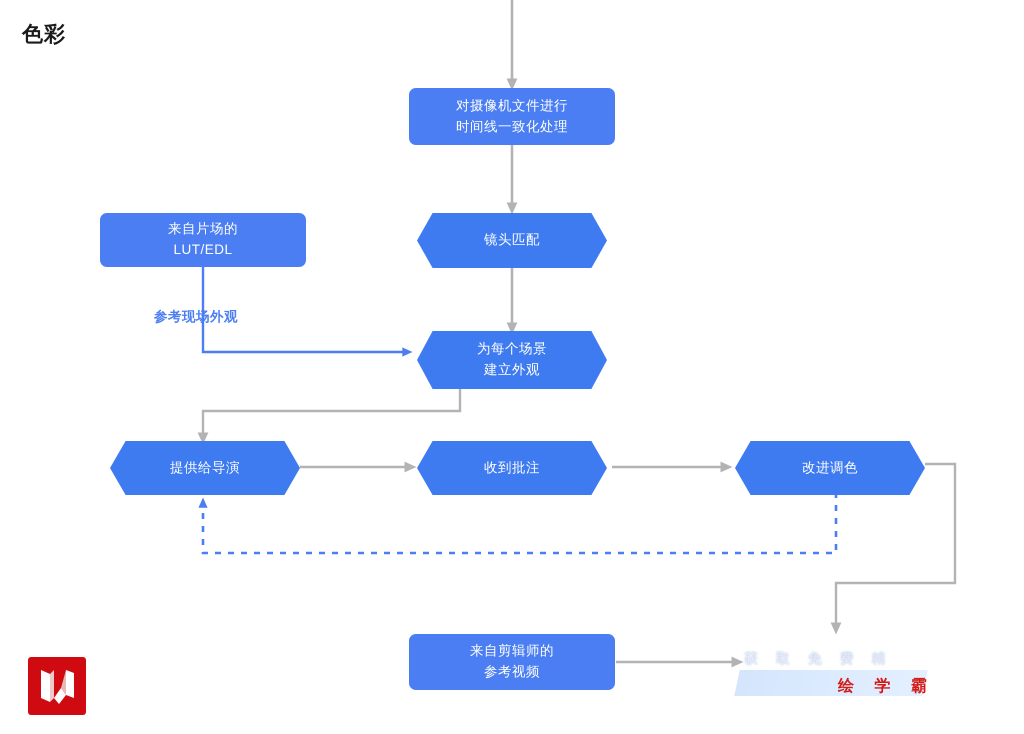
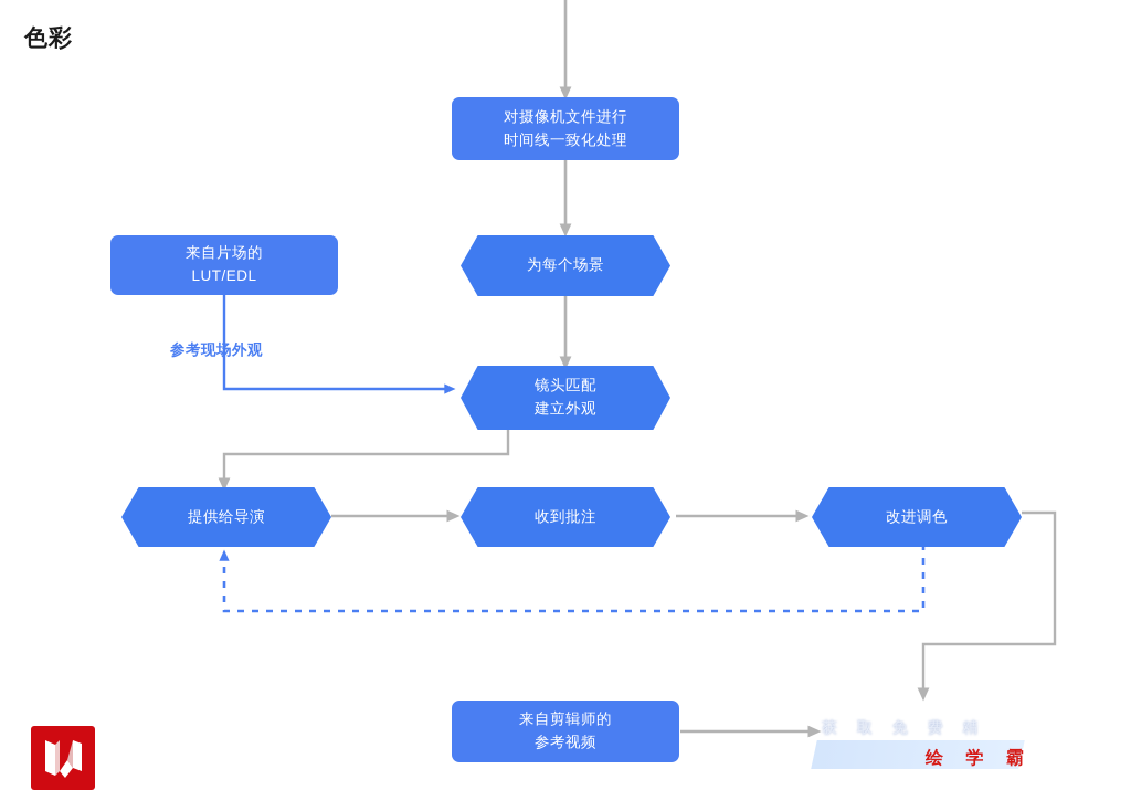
  色彩
  对摄像机文件进行
  时间线一致化处理
- 镜头匹配
+ 为每个场景
  来自片场的
  LUT/EDL
  参考现场外观
- 为每个场景
+ 镜头匹配
  建立外观
  提供给导演
  收到批注
  改进调色
  来自剪辑师的
  参考视频
  获 取 免 费 精
  绘 学 霸
